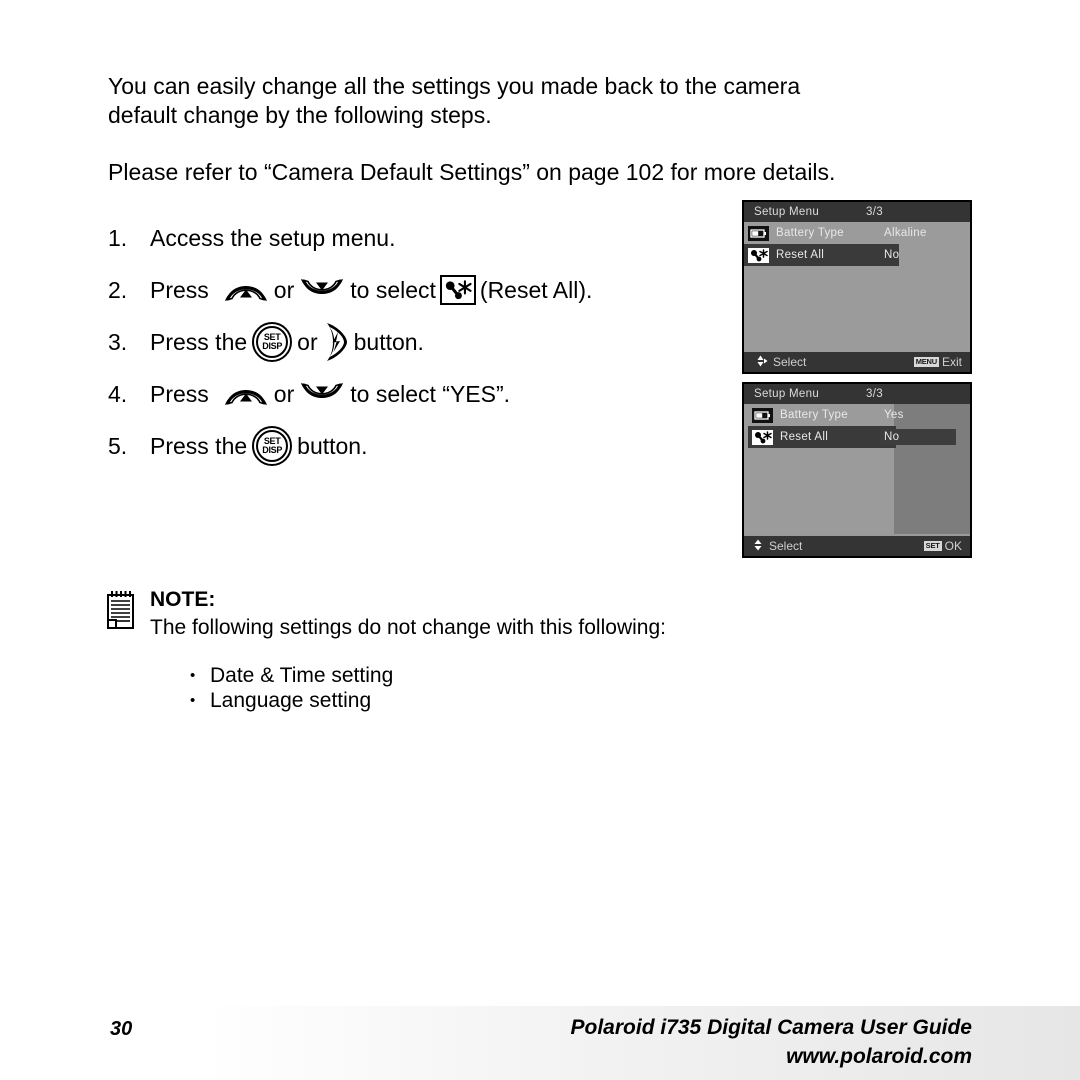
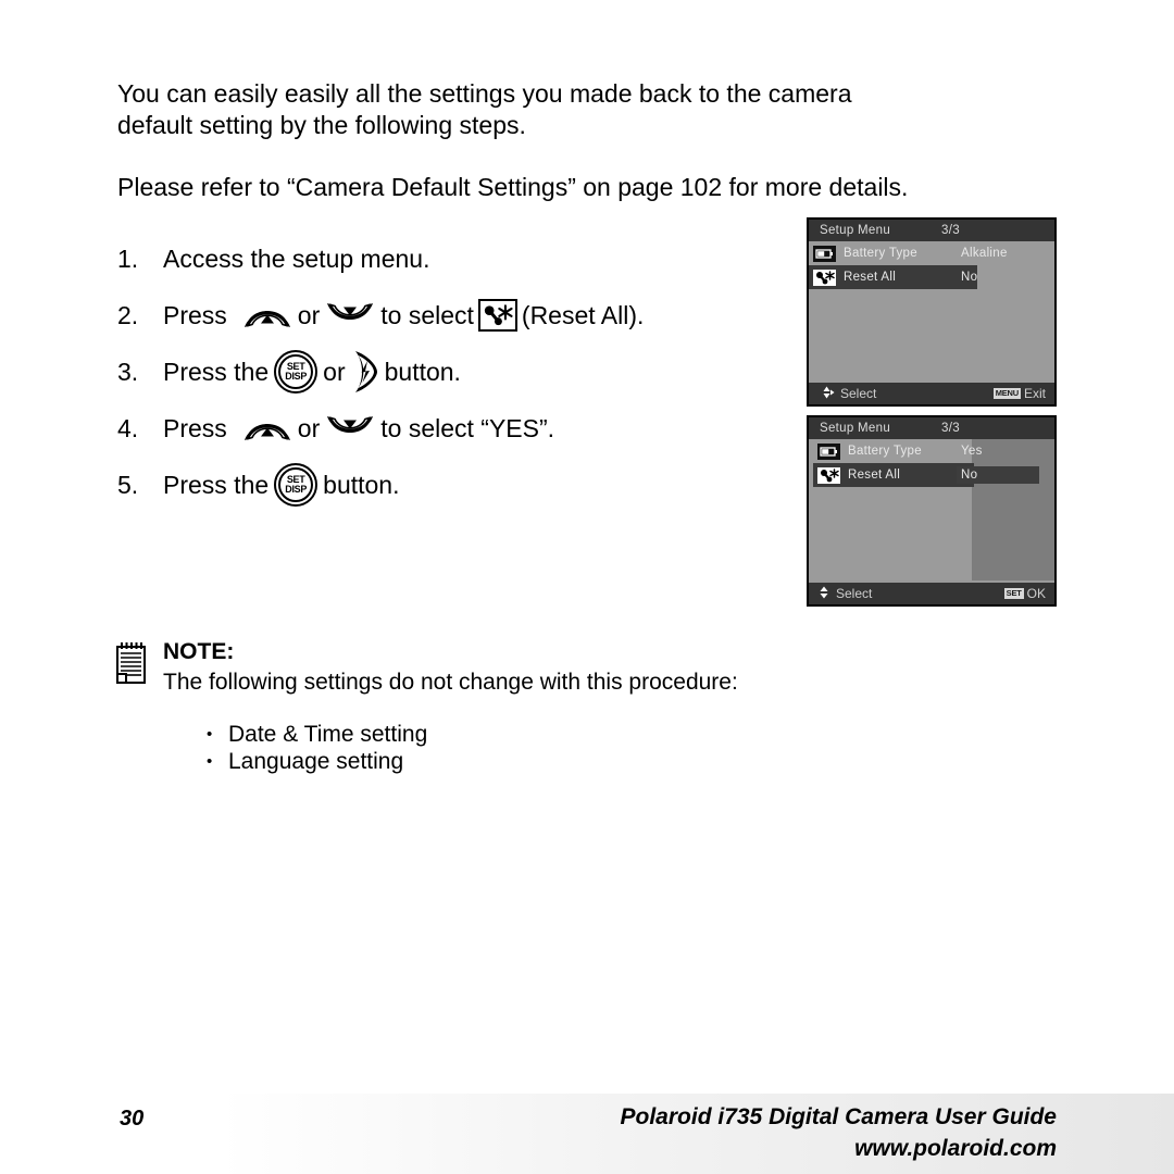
- You can easily change all the settings you made back to the camera
+ You can easily easily all the settings you made back to the camera
- default change by the following steps.
+ default setting by the following steps.
  Please refer to “Camera Default Settings” on page 102 for more details.
  1.
  Access the setup menu.
  2.
  Press
  or
  to select
  (Reset All).
  3.
  Press the
  SET
  DISP
  or
  button.
  4.
  Press
  or
  to select “YES”.
  5.
  Press the
  SET
  DISP
  button.
  Setup Menu
  3/3
  Battery Type
  Alkaline
  Reset All
  No
  Select
  MENU
  Exit
  Setup Menu
  3/3
  Battery Type
  Yes
  Reset All
  No
  Select
  SET
  OK
  NOTE:
- The following settings do not change with this following:
+ The following settings do not change with this procedure:
  • Date & Time setting
  • Language setting
  30
  Polaroid i735 Digital Camera User Guide
  www.polaroid.com
